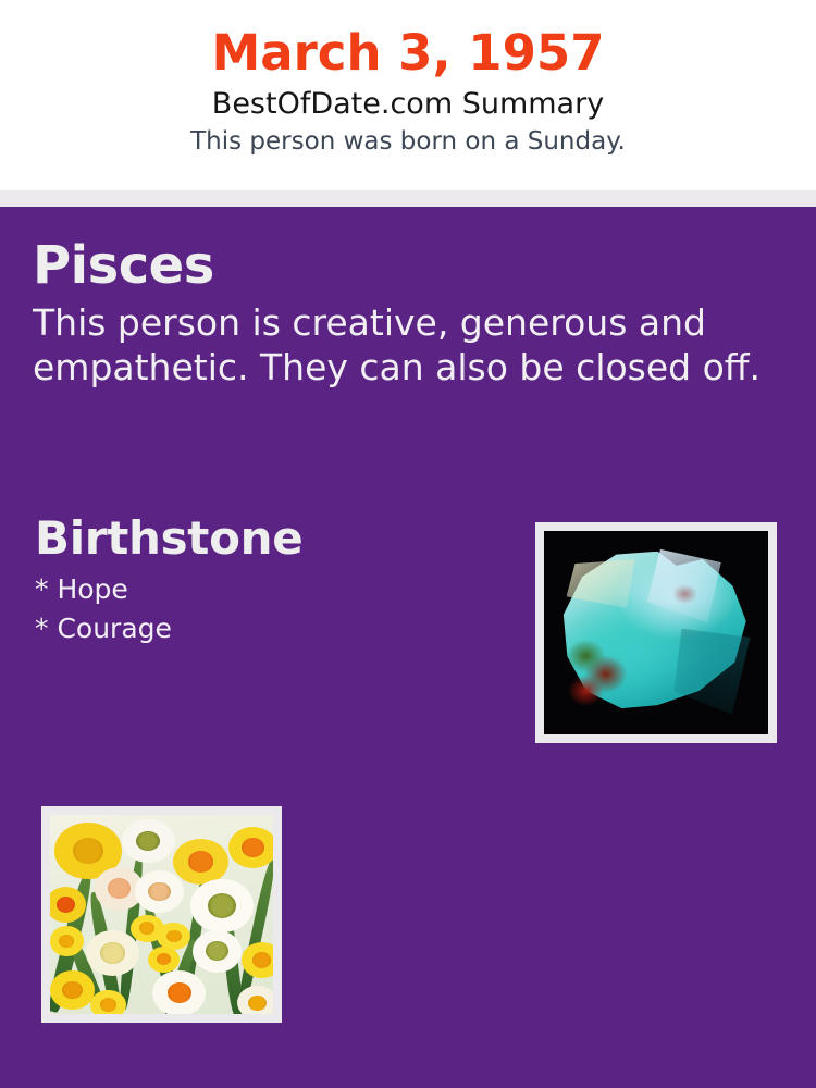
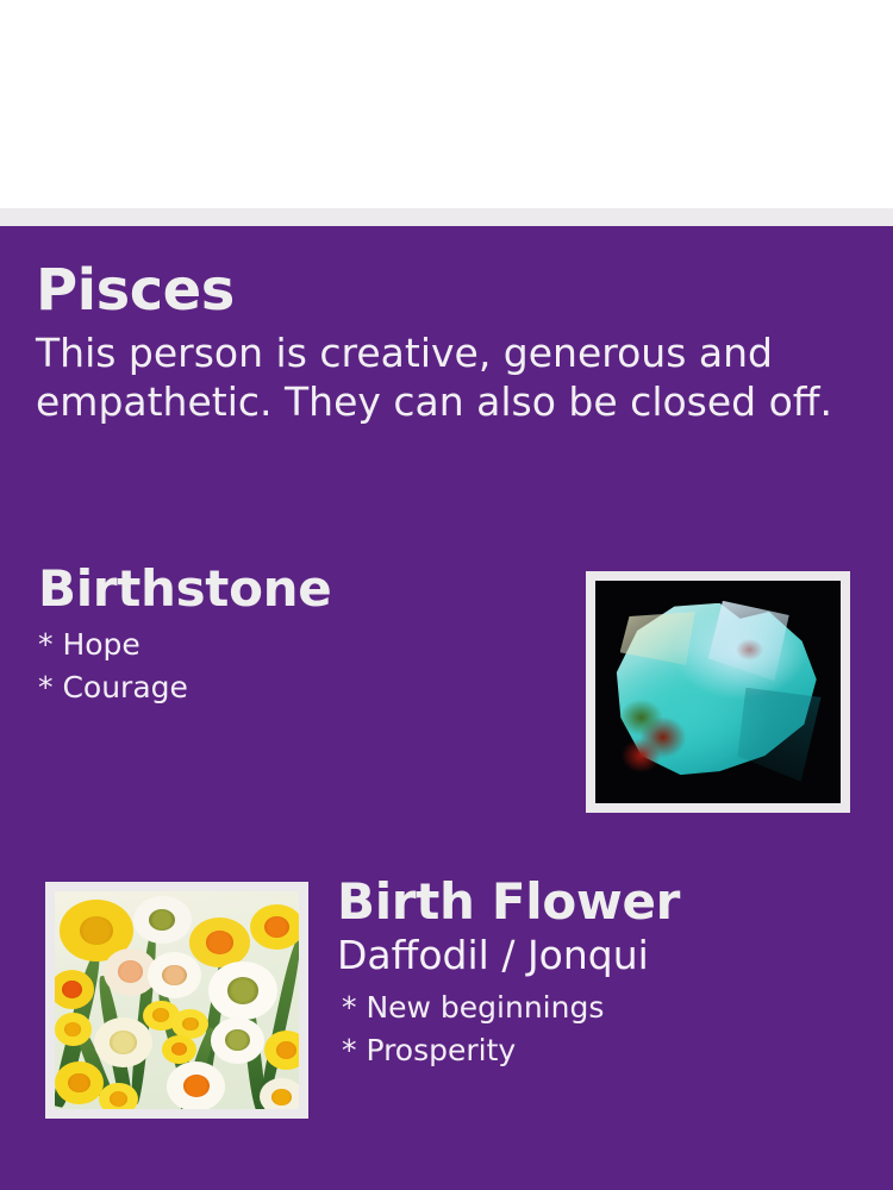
- March 3, 1957
- BestOfDate.com Summary
- This person was born on a Sunday.
  Pisces
  This person is creative, generous and empathetic. They can also be closed off.
  Birthstone
  * Hope
  * Courage
+ Birth Flower
+ Daffodil / Jonqui
+ * New beginnings
+ * Prosperity
